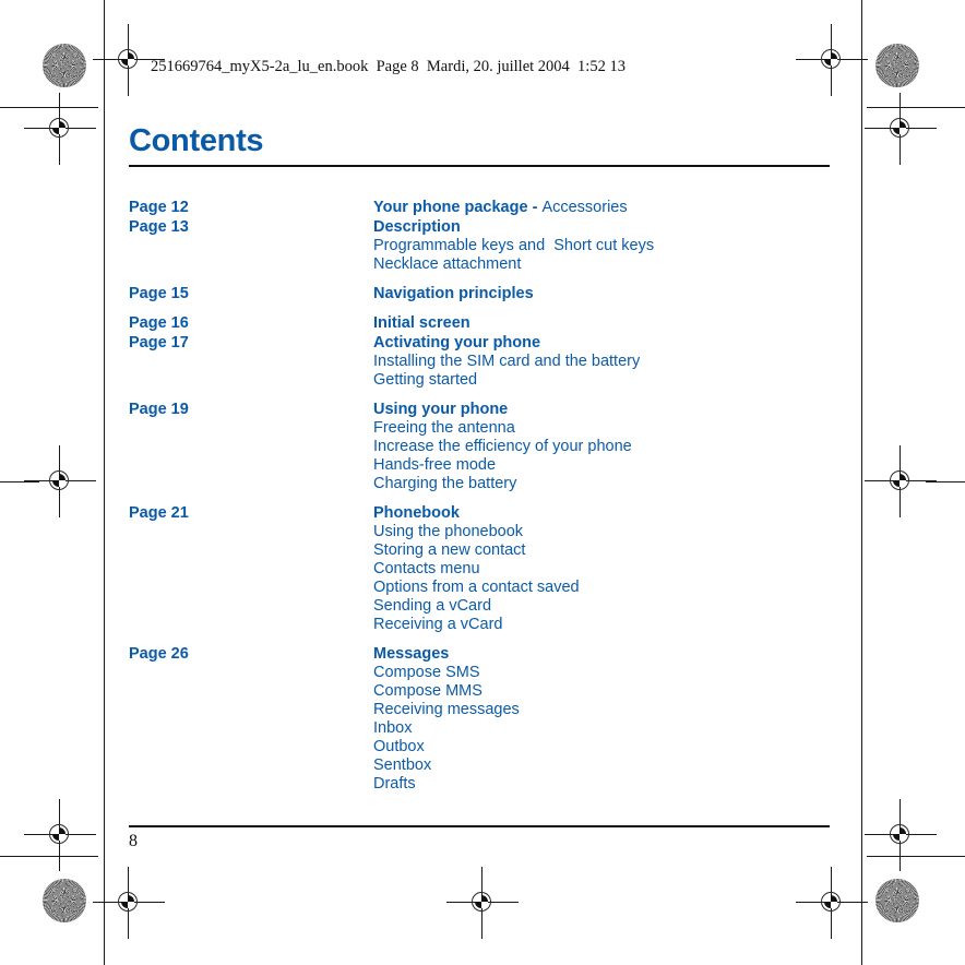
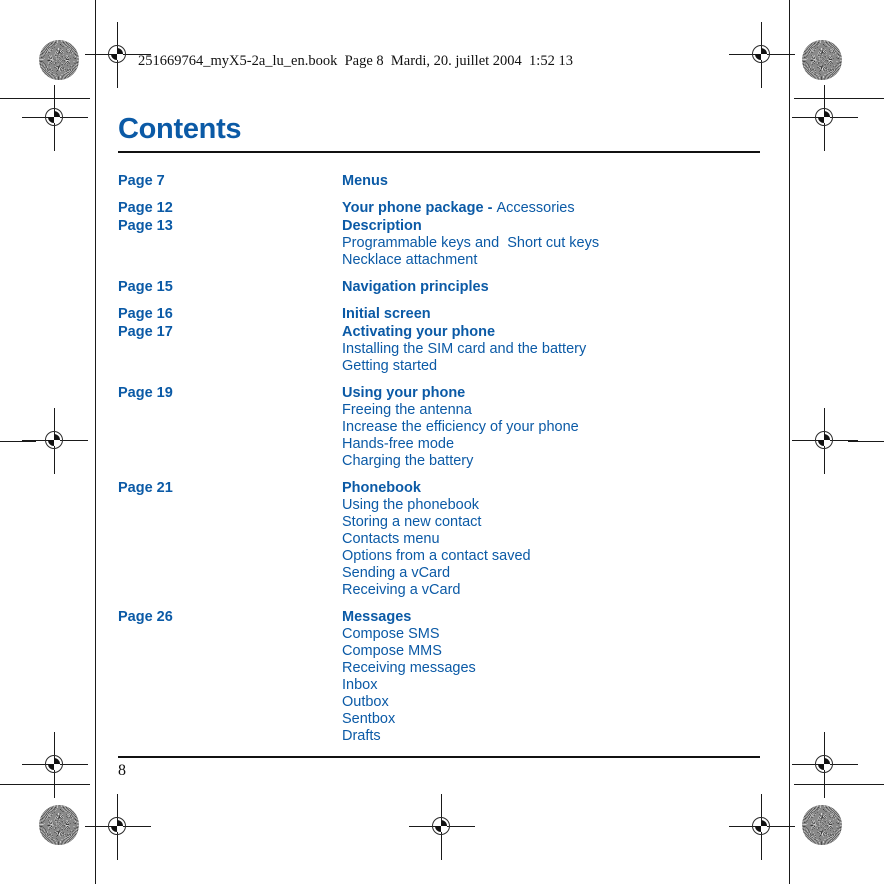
  251669764_myX5-2a_lu_en.book Page 8 Mardi, 20. juillet 2004 1:52 13
  Contents
+ Page 7
+ Menus
  Page 12
  Your phone package - Accessories
  Page 13
  Description
  Programmable keys and Short cut keys
  Necklace attachment
  Page 15
  Navigation principles
  Page 16
  Initial screen
  Page 17
  Activating your phone
  Installing the SIM card and the battery
  Getting started
  Page 19
  Using your phone
  Freeing the antenna
  Increase the efficiency of your phone
  Hands-free mode
  Charging the battery
  Page 21
  Phonebook
  Using the phonebook
  Storing a new contact
  Contacts menu
  Options from a contact saved
  Sending a vCard
  Receiving a vCard
  Page 26
  Messages
  Compose SMS
  Compose MMS
  Receiving messages
  Inbox
  Outbox
  Sentbox
  Drafts
  8
